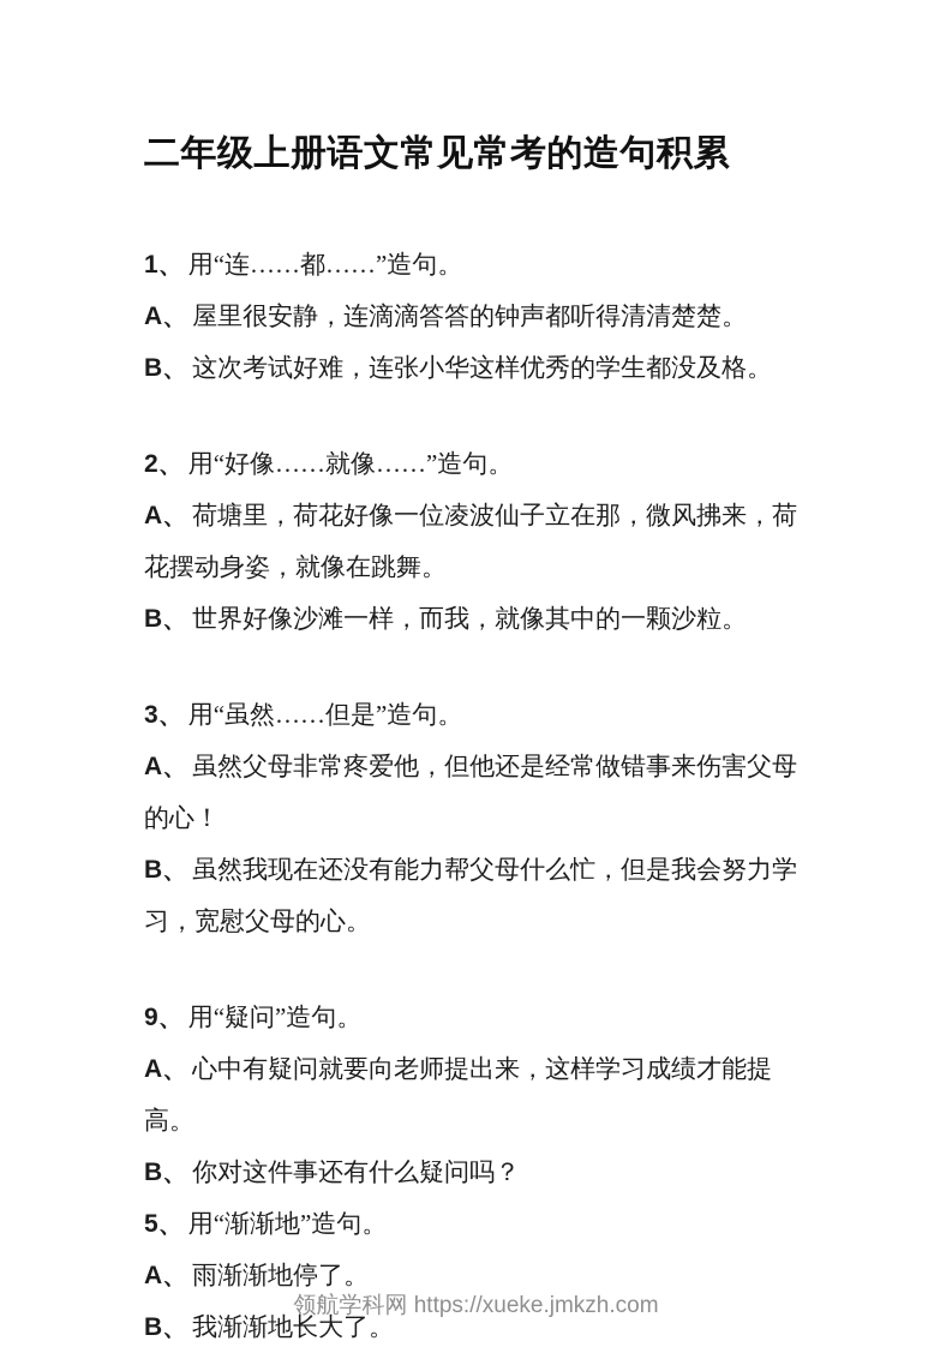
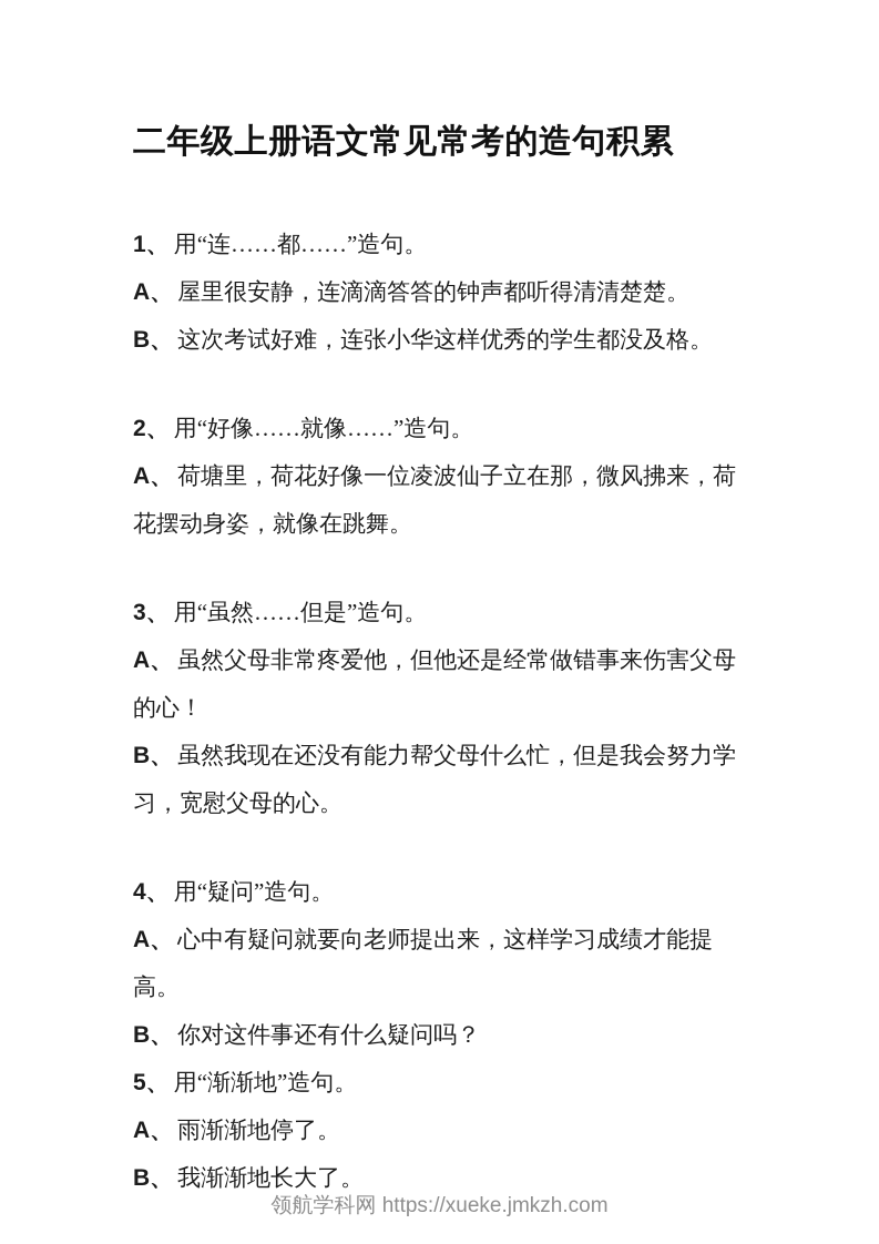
  二年级上册语文常见常考的造句积累
  1、 用“连……都……”造句。
  A、 屋里很安静，连滴滴答答的钟声都听得清清楚楚。
  B、 这次考试好难，连张小华这样优秀的学生都没及格。
  2、 用“好像……就像……”造句。
  A、 荷塘里，荷花好像一位凌波仙子立在那，微风拂来，荷花摆动身姿，就像在跳舞。
- B、 世界好像沙滩一样，而我，就像其中的一颗沙粒。
  3、 用“虽然……但是”造句。
  A、 虽然父母非常疼爱他，但他还是经常做错事来伤害父母的心！
  B、 虽然我现在还没有能力帮父母什么忙，但是我会努力学习，宽慰父母的心。
- 9、 用“疑问”造句。
+ 4、 用“疑问”造句。
  A、 心中有疑问就要向老师提出来，这样学习成绩才能提高。
  B、 你对这件事还有什么疑问吗？
  5、 用“渐渐地”造句。
  A、 雨渐渐地停了。
  B、 我渐渐地长大了。
  领航学科网 https://xueke.jmkzh.com
